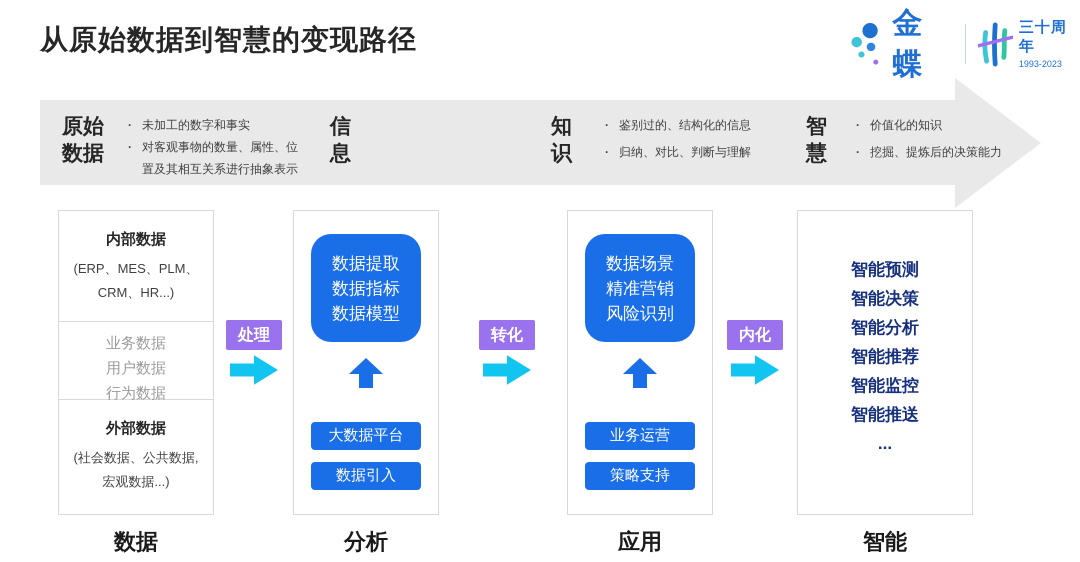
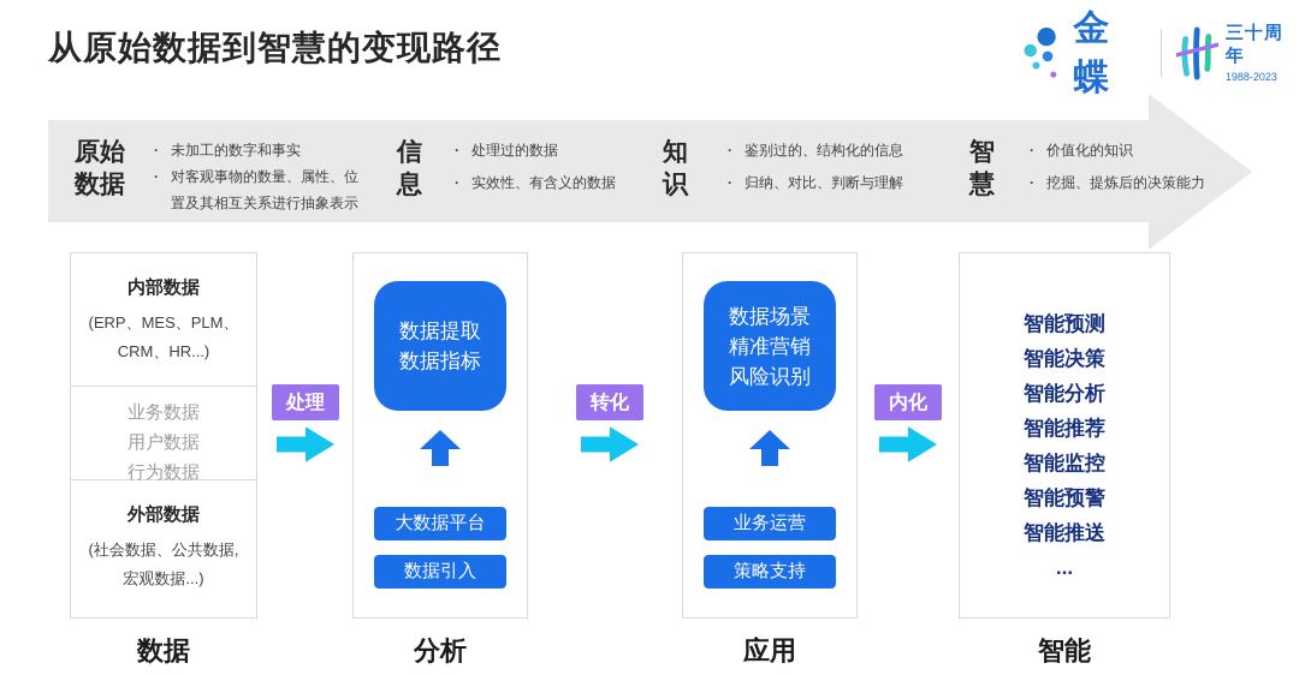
  从原始数据到智慧的变现路径
  金蝶
  三十周年
- 1993-2023
+ 1988-2023
  原始数据
  未加工的数字和事实
  对客观事物的数量、属性、位置及其相互关系进行抽象表示
  信息
+ 处理过的数据
+ 实效性、有含义的数据
  知识
  鉴别过的、结构化的信息
  归纳、对比、判断与理解
  智慧
  价值化的知识
  挖掘、提炼后的决策能力
  内部数据
  (ERP、MES、PLM、CRM、HR...)
  业务数据
  用户数据
  行为数据
  外部数据
  (社会数据、公共数据, 宏观数据...)
  处理
  数据提取
  数据指标
- 数据模型
  大数据平台
  数据引入
  转化
  数据场景
  精准营销
  风险识别
  业务运营
  策略支持
  内化
  智能预测
  智能决策
  智能分析
  智能推荐
  智能监控
+ 智能预警
  智能推送
  ...
  数据
  分析
  应用
  智能
